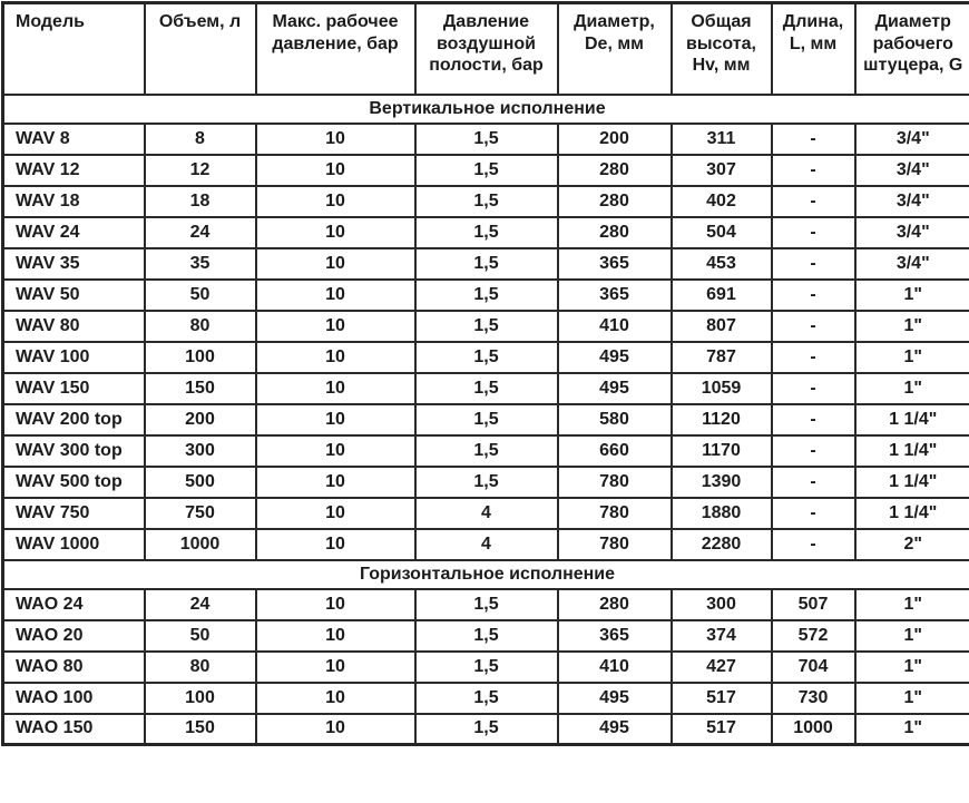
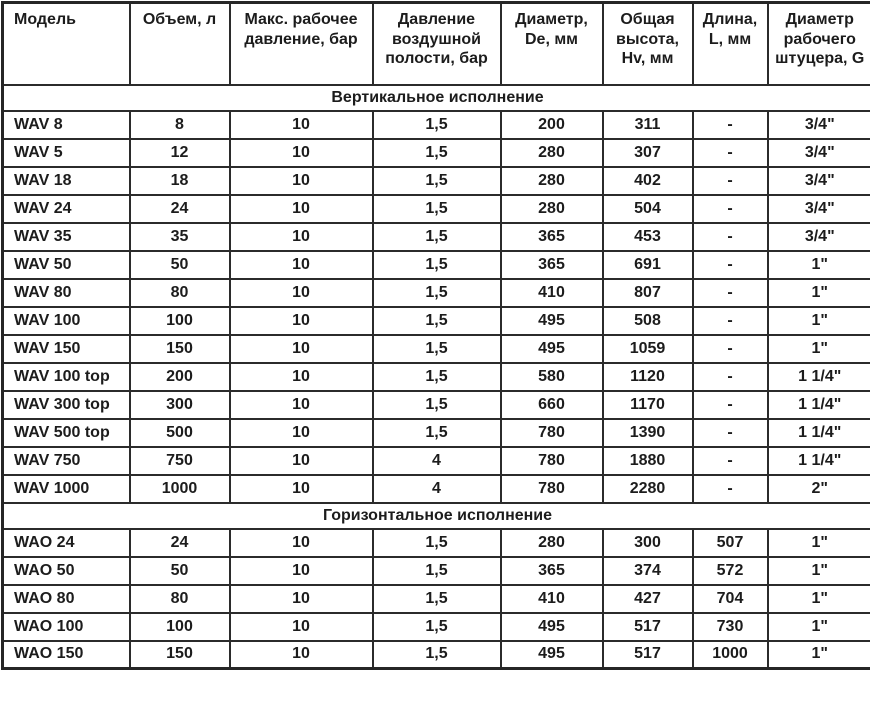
  Модель	Объем, л	Макс. рабочее давление, бар	Давление воздушной полости, бар	Диаметр, De, мм	Общая высота, Hv, мм	Длина, L, мм	Диаметр рабочего штуцера, G
  Вертикальное исполнение
  WAV 8	8	10	1,5	200	311	-	3/4"
- WAV 12	12	10	1,5	280	307	-	3/4"
+ WAV 5	12	10	1,5	280	307	-	3/4"
  WAV 18	18	10	1,5	280	402	-	3/4"
  WAV 24	24	10	1,5	280	504	-	3/4"
  WAV 35	35	10	1,5	365	453	-	3/4"
  WAV 50	50	10	1,5	365	691	-	1"
  WAV 80	80	10	1,5	410	807	-	1"
- WAV 100	100	10	1,5	495	787	-	1"
+ WAV 100	100	10	1,5	495	508	-	1"
  WAV 150	150	10	1,5	495	1059	-	1"
- WAV 200 top	200	10	1,5	580	1120	-	1 1/4"
+ WAV 100 top	200	10	1,5	580	1120	-	1 1/4"
  WAV 300 top	300	10	1,5	660	1170	-	1 1/4"
  WAV 500 top	500	10	1,5	780	1390	-	1 1/4"
  WAV 750	750	10	4	780	1880	-	1 1/4"
  WAV 1000	1000	10	4	780	2280	-	2"
  Горизонтальное исполнение
  WAO 24	24	10	1,5	280	300	507	1"
- WAO 20	50	10	1,5	365	374	572	1"
+ WAO 50	50	10	1,5	365	374	572	1"
  WAO 80	80	10	1,5	410	427	704	1"
  WAO 100	100	10	1,5	495	517	730	1"
  WAO 150	150	10	1,5	495	517	1000	1"
